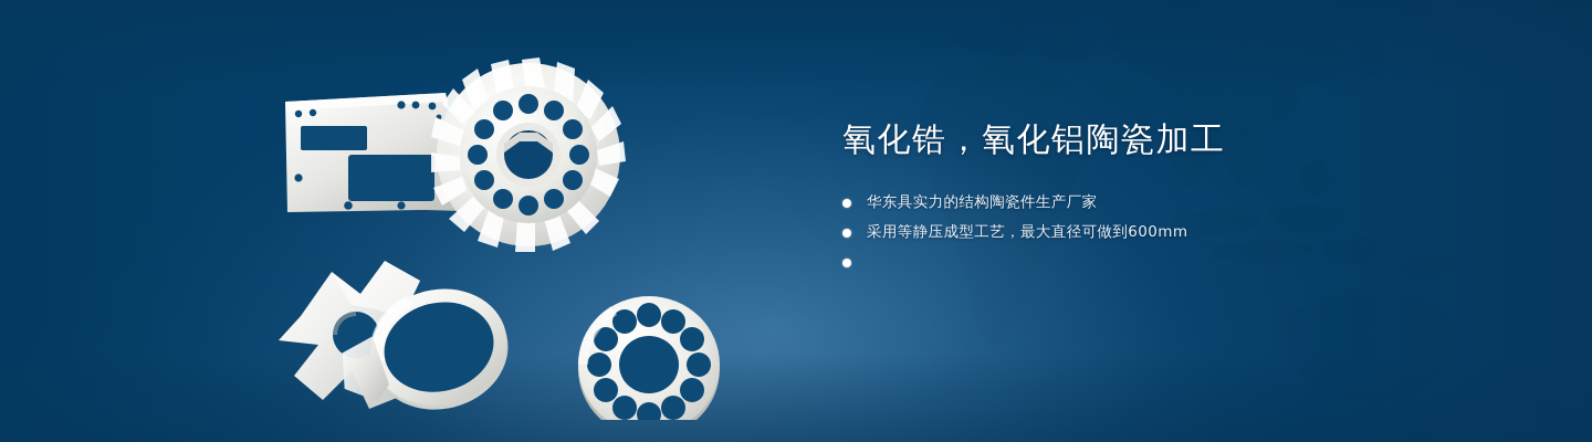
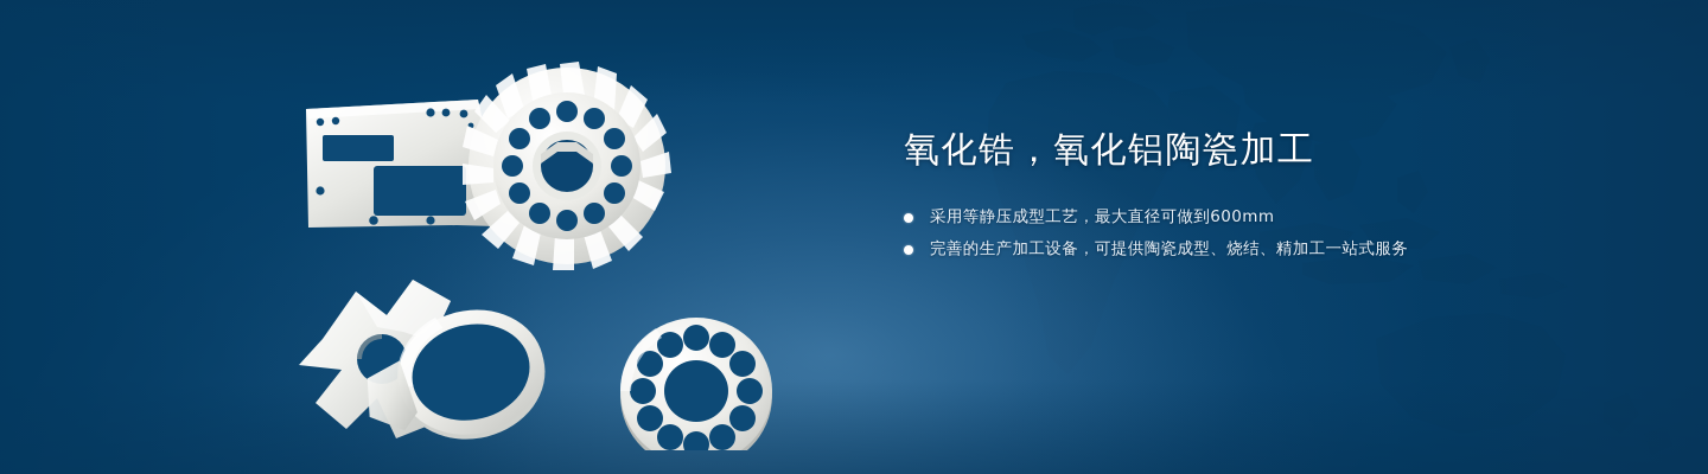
  氧化锆，氧化铝陶瓷加工
- 华东具实力的结构陶瓷件生产厂家
  采用等静压成型工艺，最大直径可做到600mm
+ 完善的生产加工设备，可提供陶瓷成型、烧结、精加工一站式服务
